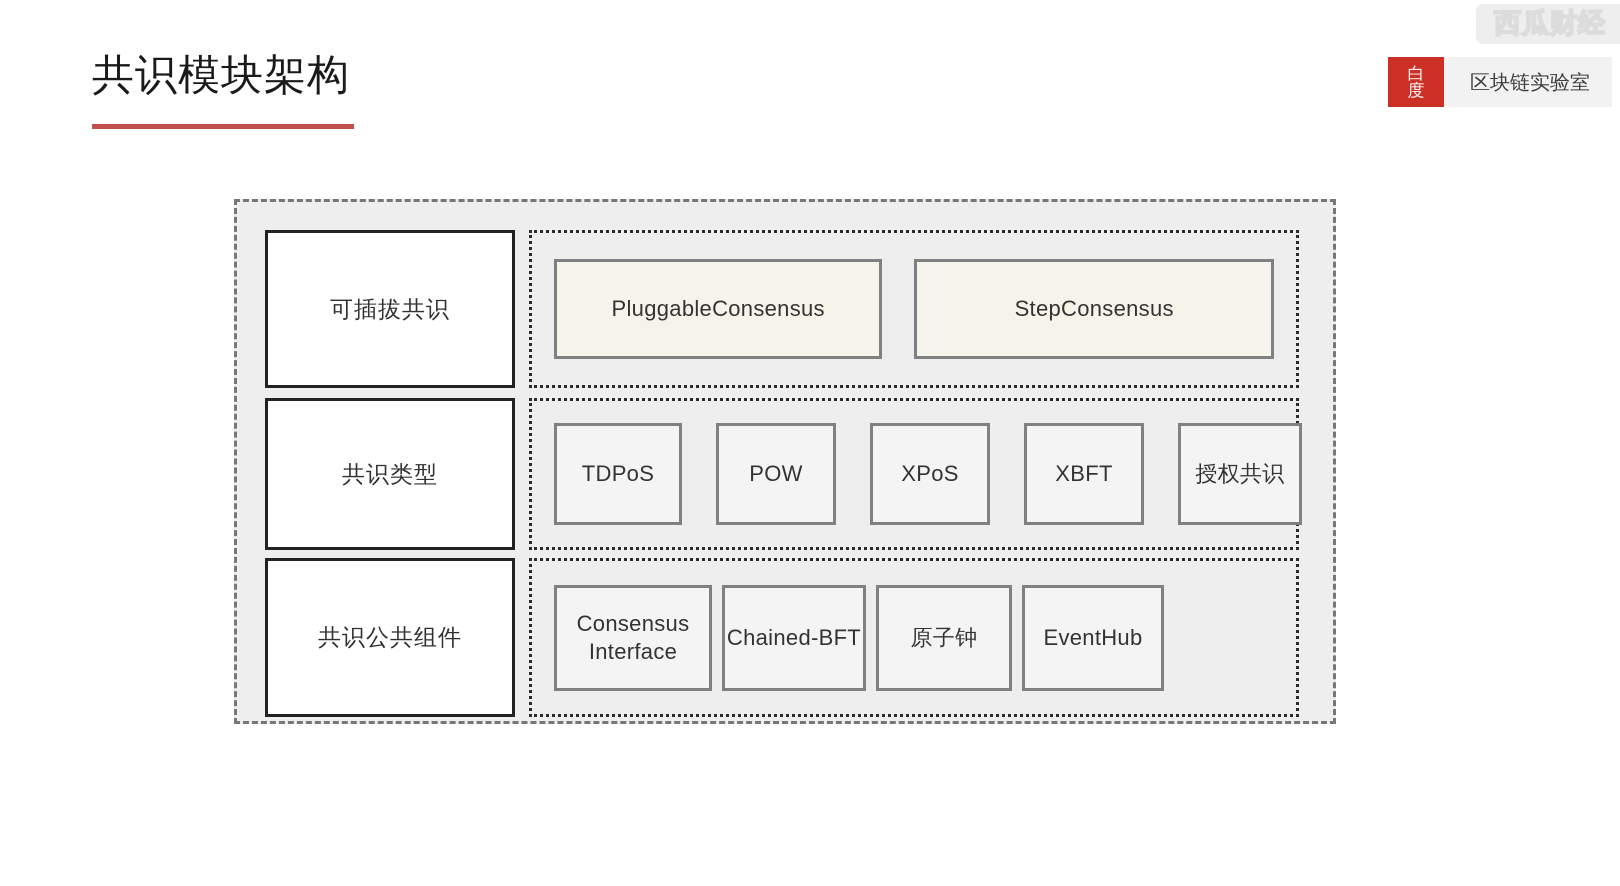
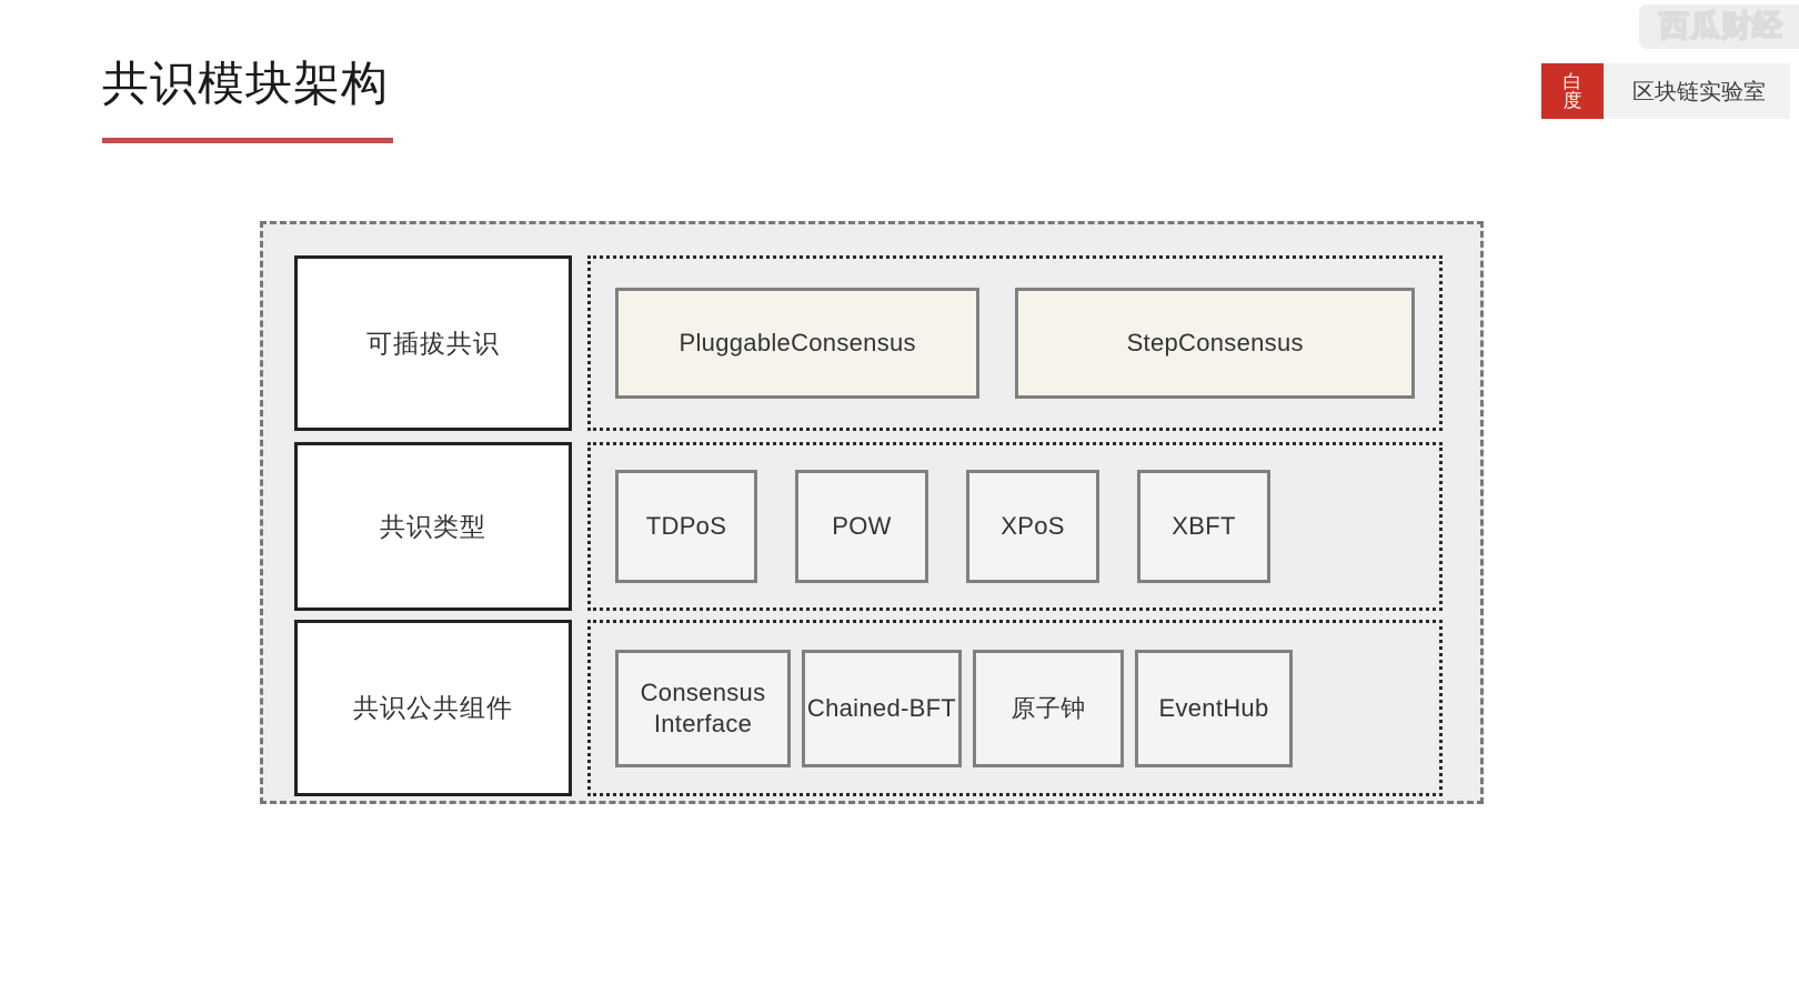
  共识模块架构
  白
  度
  区块链实验室
  可插拔共识
  PluggableConsensus
  StepConsensus
  共识类型
  TDPoS
  POW
  XPoS
  XBFT
- 授权共识
  共识公共组件
  Consensus Interface
  Chained-BFT
  原子钟
  EventHub
